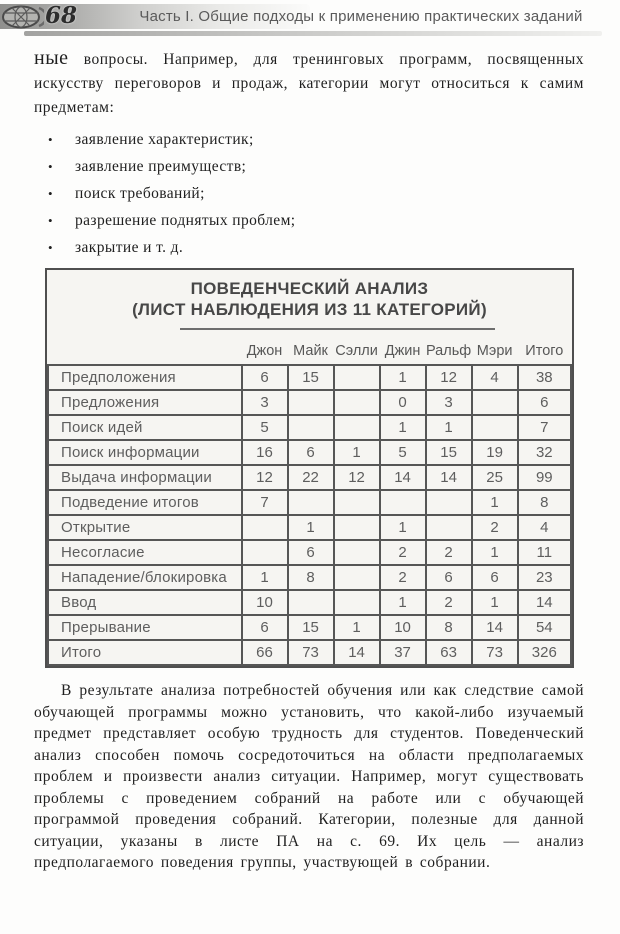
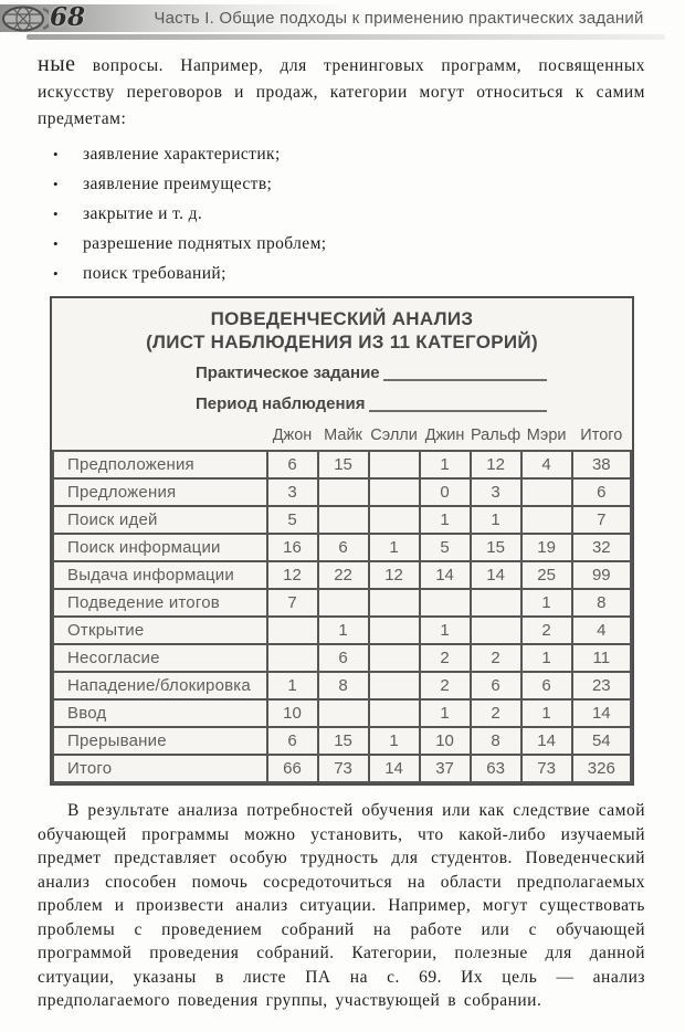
  68
  Часть I. Общие подходы к применению практических заданий
  ные вопросы. Например, для тренинговых программ, посвященных искусству переговоров и продаж, категории могут относиться к самим предметам:
  •
  заявление характеристик;
  •
  заявление преимуществ;
  •
- поиск требований;
+ закрытие и т. д.
  •
  разрешение поднятых проблем;
  •
- закрытие и т. д.
+ поиск требований;
  ПОВЕДЕНЧЕСКИЙ АНАЛИЗ
  (ЛИСТ НАБЛЮДЕНИЯ ИЗ 11 КАТЕГОРИЙ)
+ Практическое задание
+ Период наблюдения
  	Джон	Майк	Сэлли	Джин	Ральф	Мэри	Итого
  Предположения	6	15		1	12	4	38
  Предложения	3			0	3		6
  Поиск идей	5			1	1		7
  Поиск информации	16	6	1	5	15	19	32
  Выдача информации	12	22	12	14	14	25	99
  Подведение итогов	7					1	8
  Открытие		1		1		2	4
  Несогласие		6		2	2	1	11
  Нападение/блокировка	1	8		2	6	6	23
  Ввод	10			1	2	1	14
  Прерывание	6	15	1	10	8	14	54
  Итого	66	73	14	37	63	73	326
  В результате анализа потребностей обучения или как следствие самой обучающей программы можно установить, что какой-либо изучаемый предмет представляет особую трудность для студентов. Поведенческий анализ способен помочь сосредоточиться на области предполагаемых проблем и произвести анализ ситуации. Например, могут существовать проблемы с проведением собраний на работе или с обучающей программой проведения собраний. Категории, полезные для данной ситуации, указаны в листе ПА на с. 69. Их цель — анализ предполагаемого поведения группы, участвующей в собрании.
